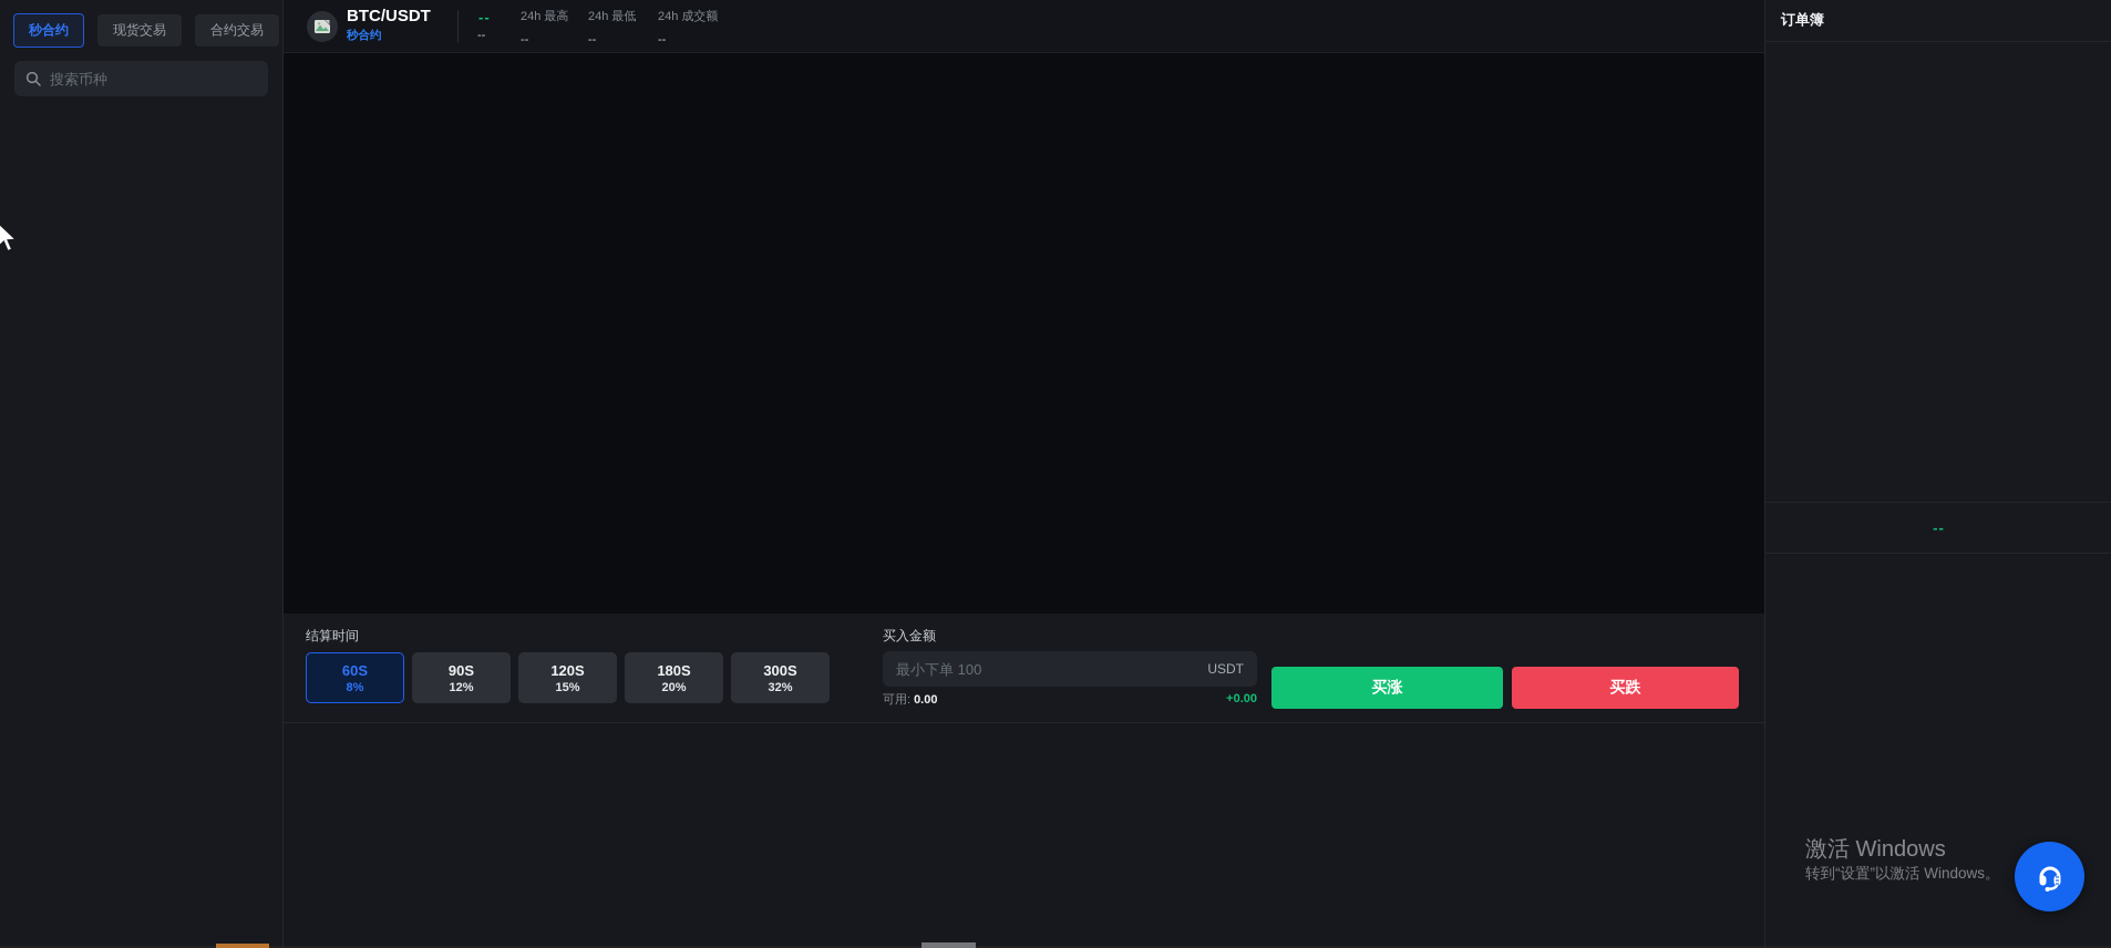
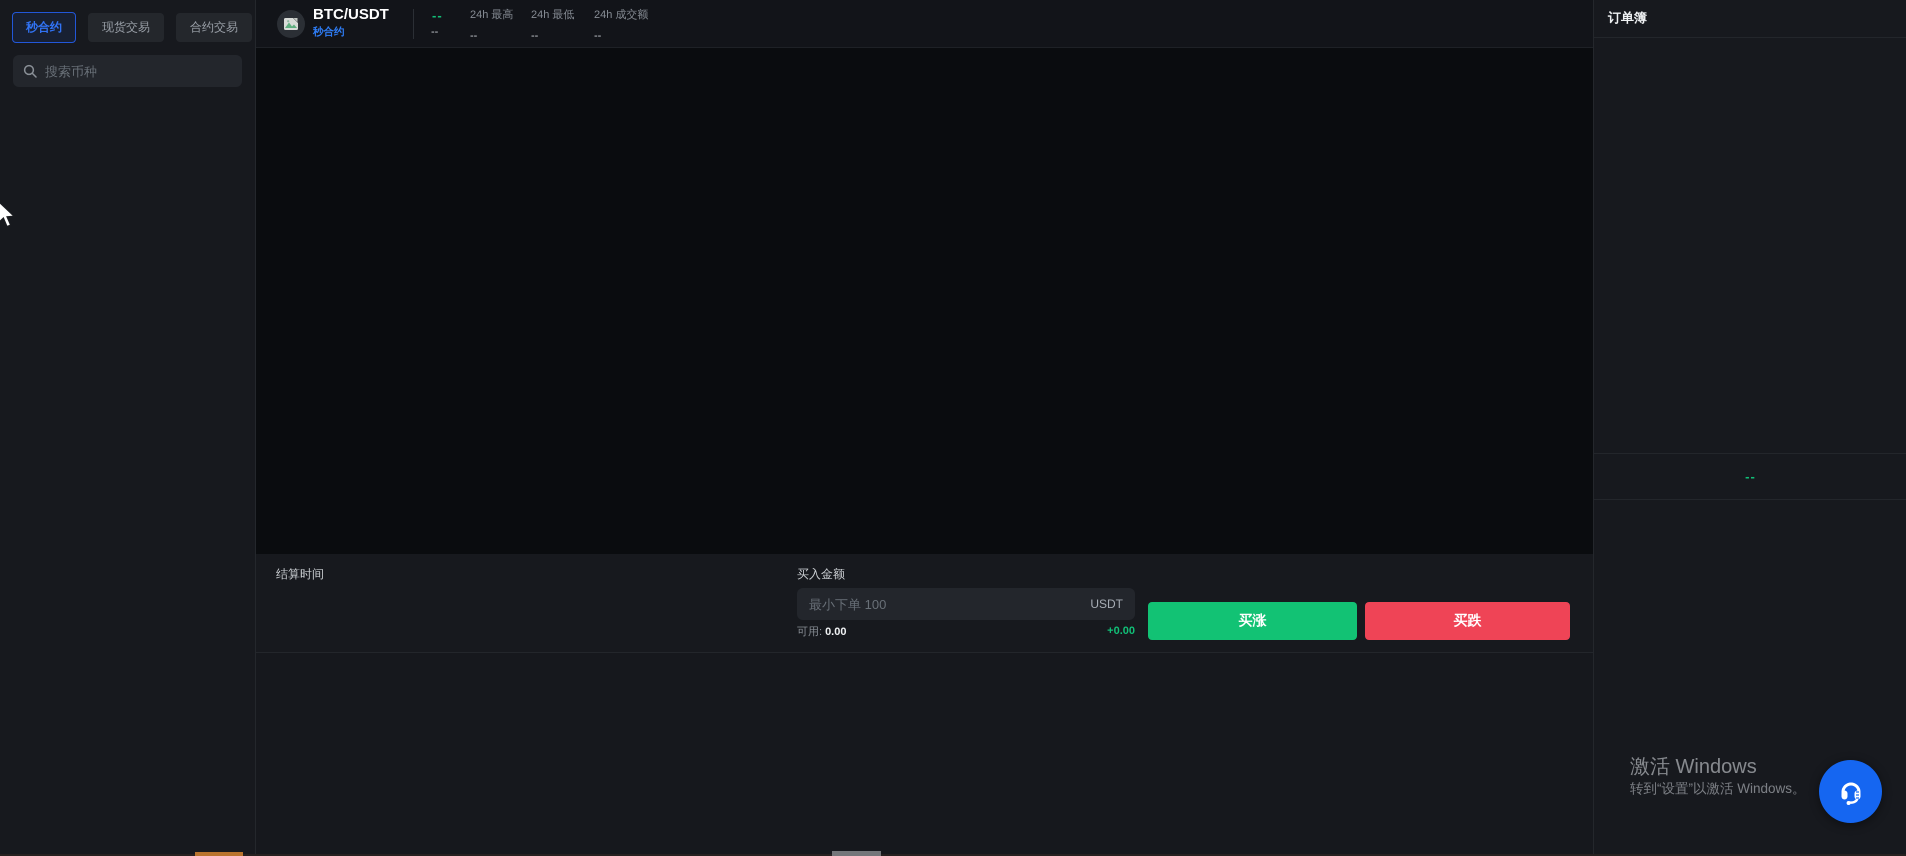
  秒合约
  现货交易
  合约交易
  搜索币种
  BTC/USDT
  秒合约
  --
  --
  24h 最高
  --
  24h 最低
  --
  24h 成交额
  --
  结算时间
- 60S
- 8%
- 90S
- 12%
- 120S
- 15%
- 180S
- 20%
- 300S
- 32%
  买入金额
  最小下单 100
  USDT
  可用: 0.00
  +0.00
  买涨
  买跌
  订单簿
  --
  激活 Windows
  转到“设置”以激活 Windows。
